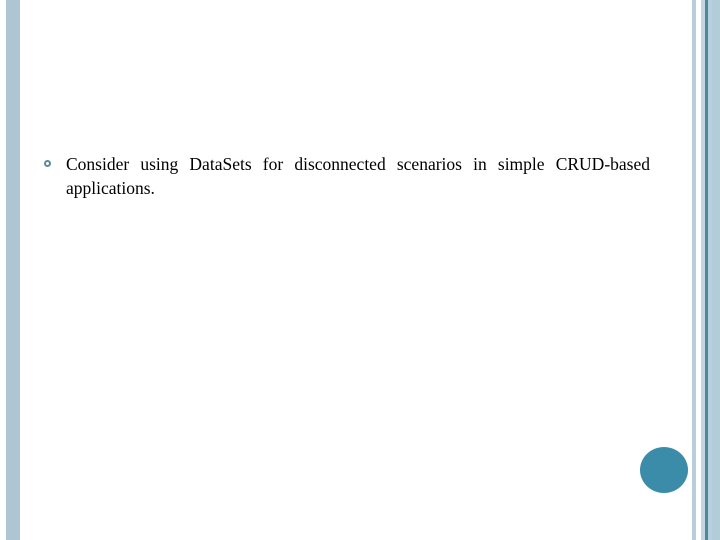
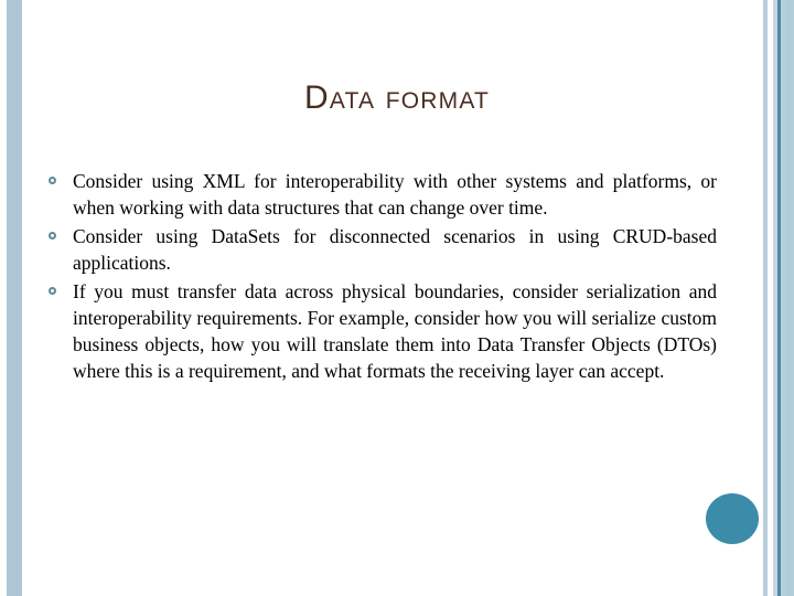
+ Data format
+ Consider using XML for interoperability with other systems and platforms, or when working with data structures that can change over time.
- Consider using DataSets for disconnected scenarios in simple CRUD-based applications.
+ Consider using DataSets for disconnected scenarios in using CRUD-based applications.
+ If you must transfer data across physical boundaries, consider serialization and interoperability requirements. For example, consider how you will serialize custom business objects, how you will translate them into Data Transfer Objects (DTOs) where this is a requirement, and what formats the receiving layer can accept.
